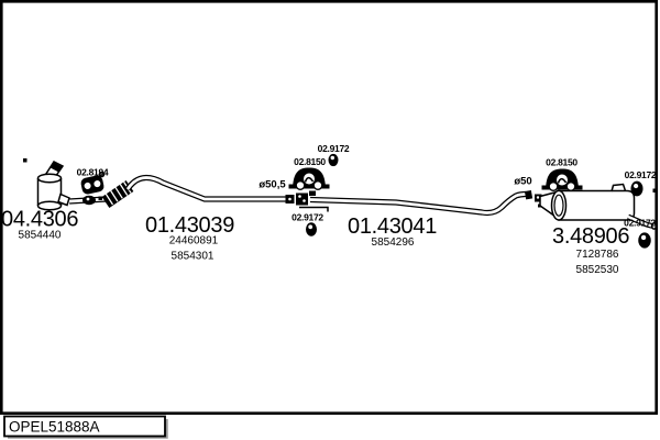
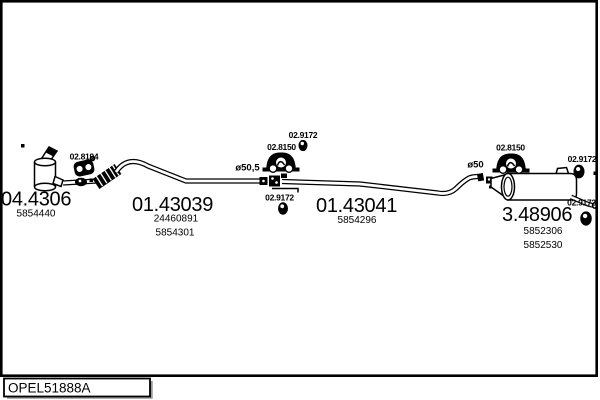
  04.4306
  5854440
  01.43039
  24460891
  5854301
  01.43041
  5854296
  3.48906
- 7128786
+ 5852306
  5852530
  02.8194
  02.9172
  02.8150
  02.9172
  02.8150
  02.9172
  02.9172
  ø50,5
  ø50
  OPEL51888A
